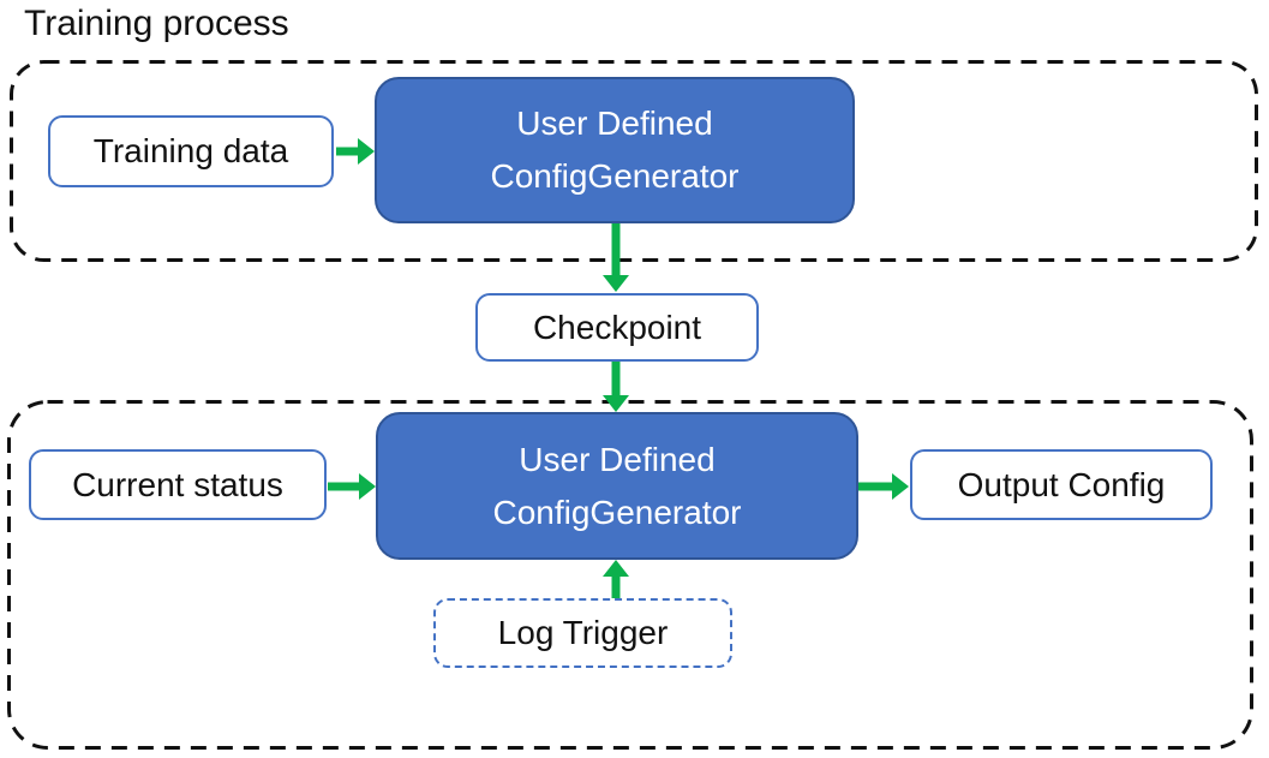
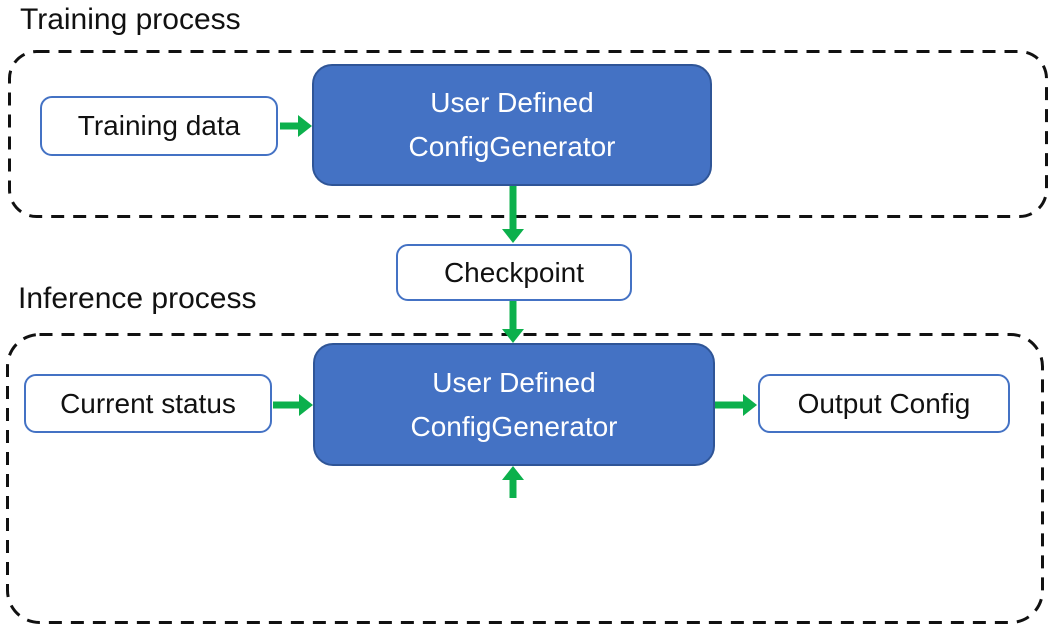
  Training process
+ Inference process
  Training data
  User Defined
  ConfigGenerator
  Checkpoint
  Current status
  User Defined
  ConfigGenerator
  Output Config
- Log Trigger
